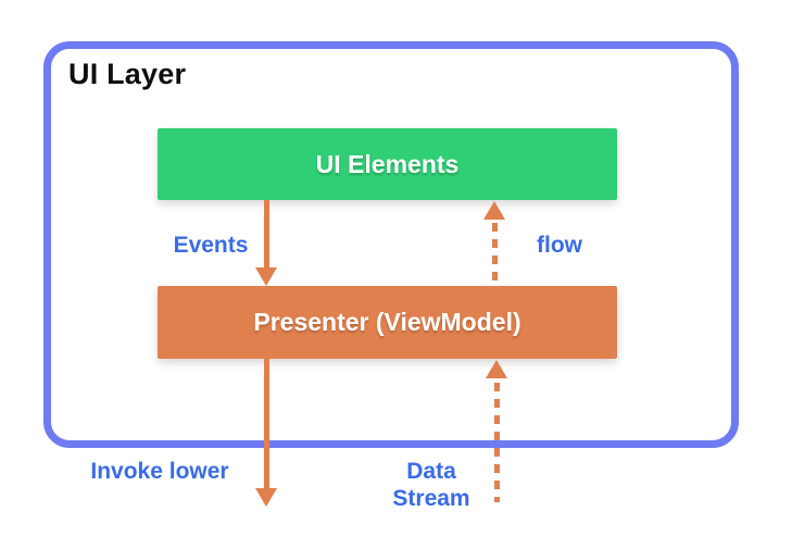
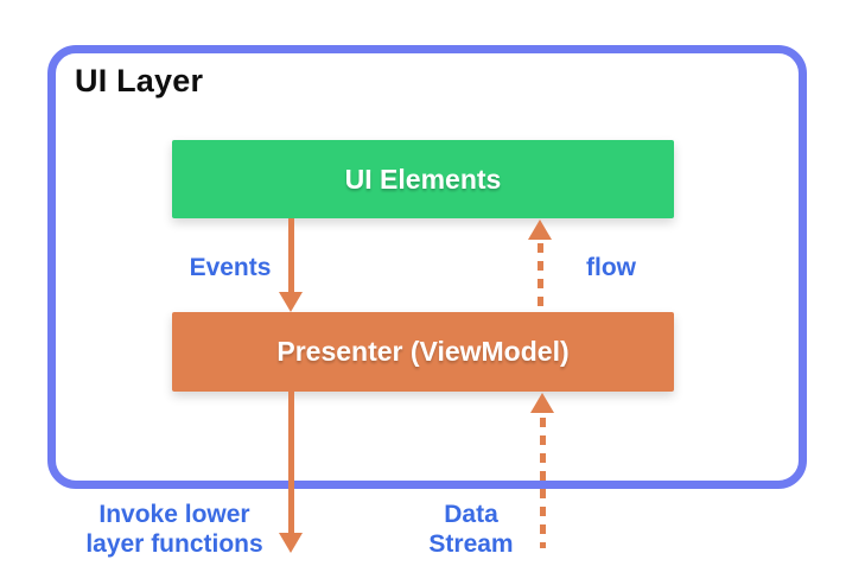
  UI Layer
  UI Elements
  Presenter (ViewModel)
  Events
  flow
  Invoke lower
+ layer functions
  Data
  Stream
